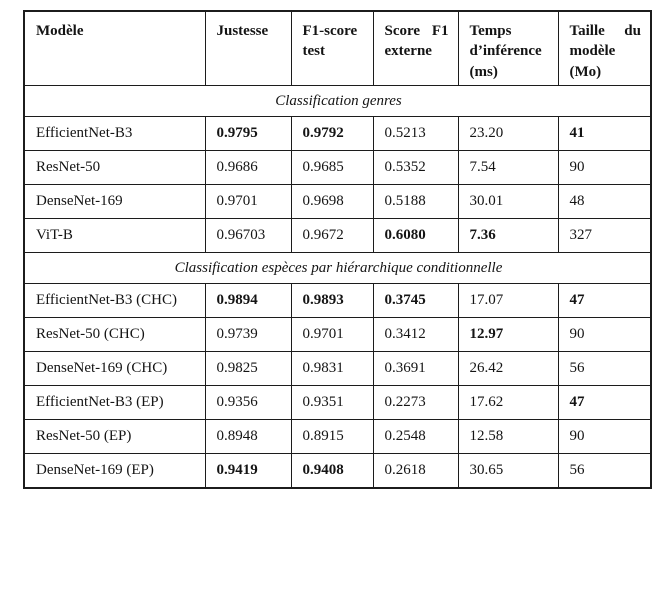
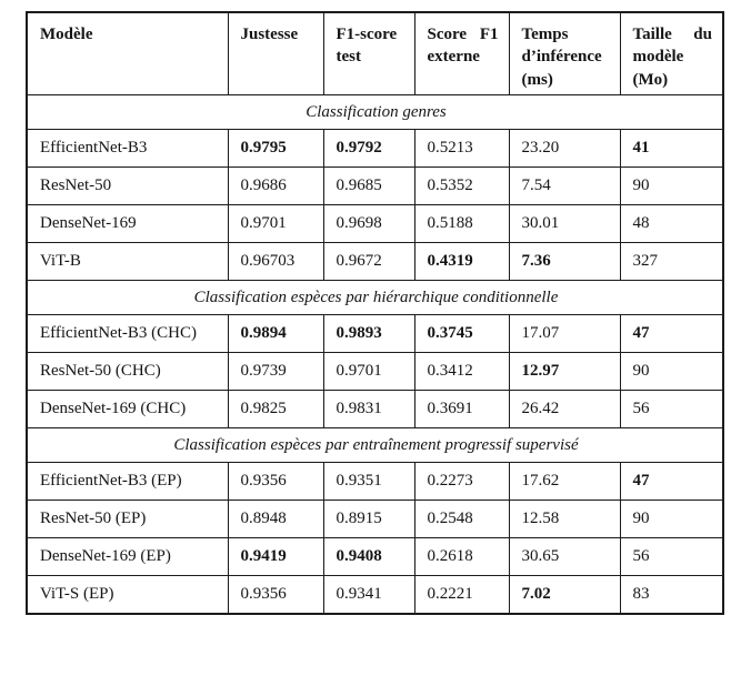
  Modèle	Justesse	F1-score test	Score F1 externe	Temps d’inférence (ms)	Taille du modèle (Mo)
  Classification genres
  EfficientNet-B3	0.9795	0.9792	0.5213	23.20	41
  ResNet-50	0.9686	0.9685	0.5352	7.54	90
  DenseNet-169	0.9701	0.9698	0.5188	30.01	48
- ViT-B	0.96703	0.9672	0.6080	7.36	327
+ ViT-B	0.96703	0.9672	0.4319	7.36	327
  Classification espèces par hiérarchique conditionnelle
  EfficientNet-B3 (CHC)	0.9894	0.9893	0.3745	17.07	47
  ResNet-50 (CHC)	0.9739	0.9701	0.3412	12.97	90
  DenseNet-169 (CHC)	0.9825	0.9831	0.3691	26.42	56
+ Classification espèces par entraînement progressif supervisé
  EfficientNet-B3 (EP)	0.9356	0.9351	0.2273	17.62	47
  ResNet-50 (EP)	0.8948	0.8915	0.2548	12.58	90
  DenseNet-169 (EP)	0.9419	0.9408	0.2618	30.65	56
+ ViT-S (EP)	0.9356	0.9341	0.2221	7.02	83
